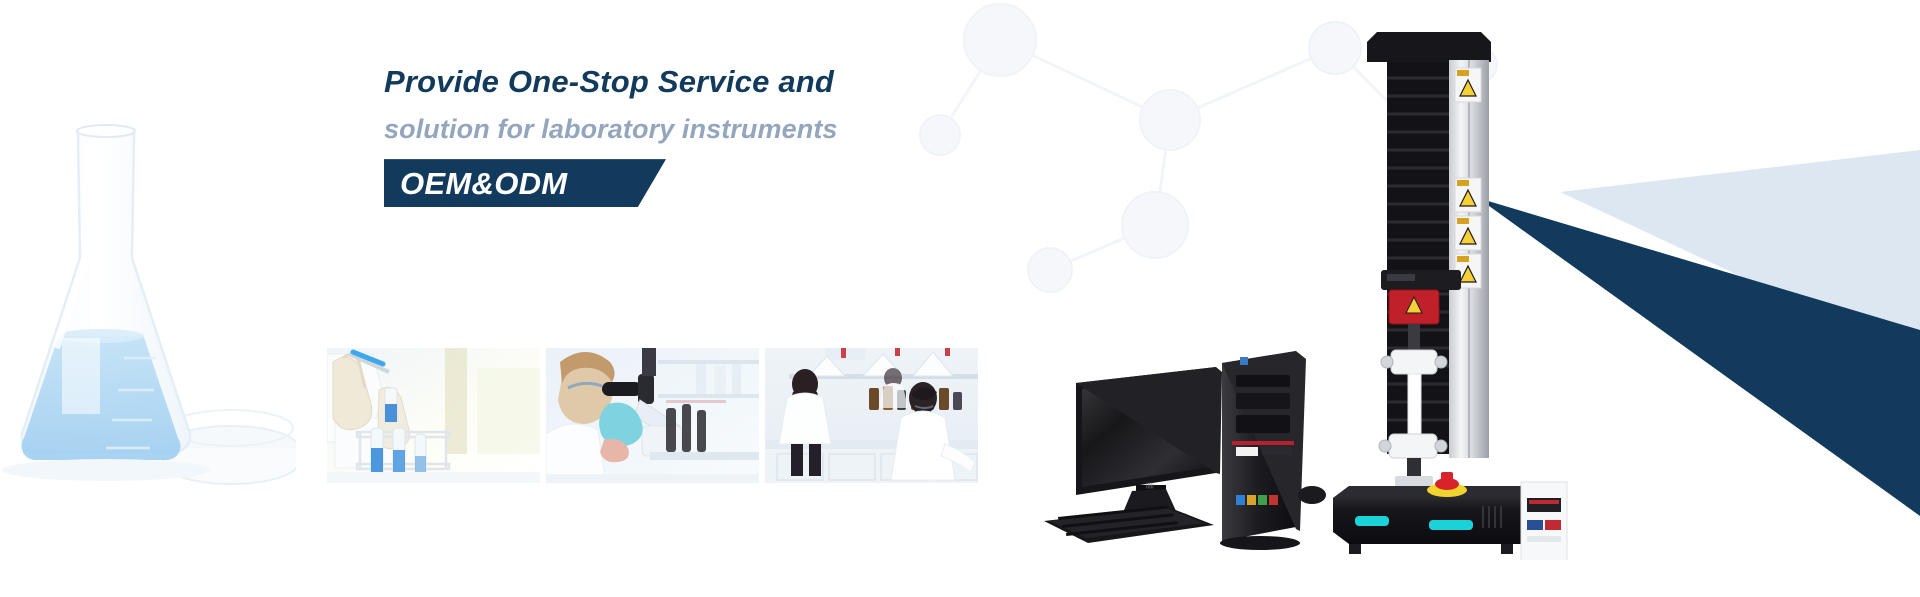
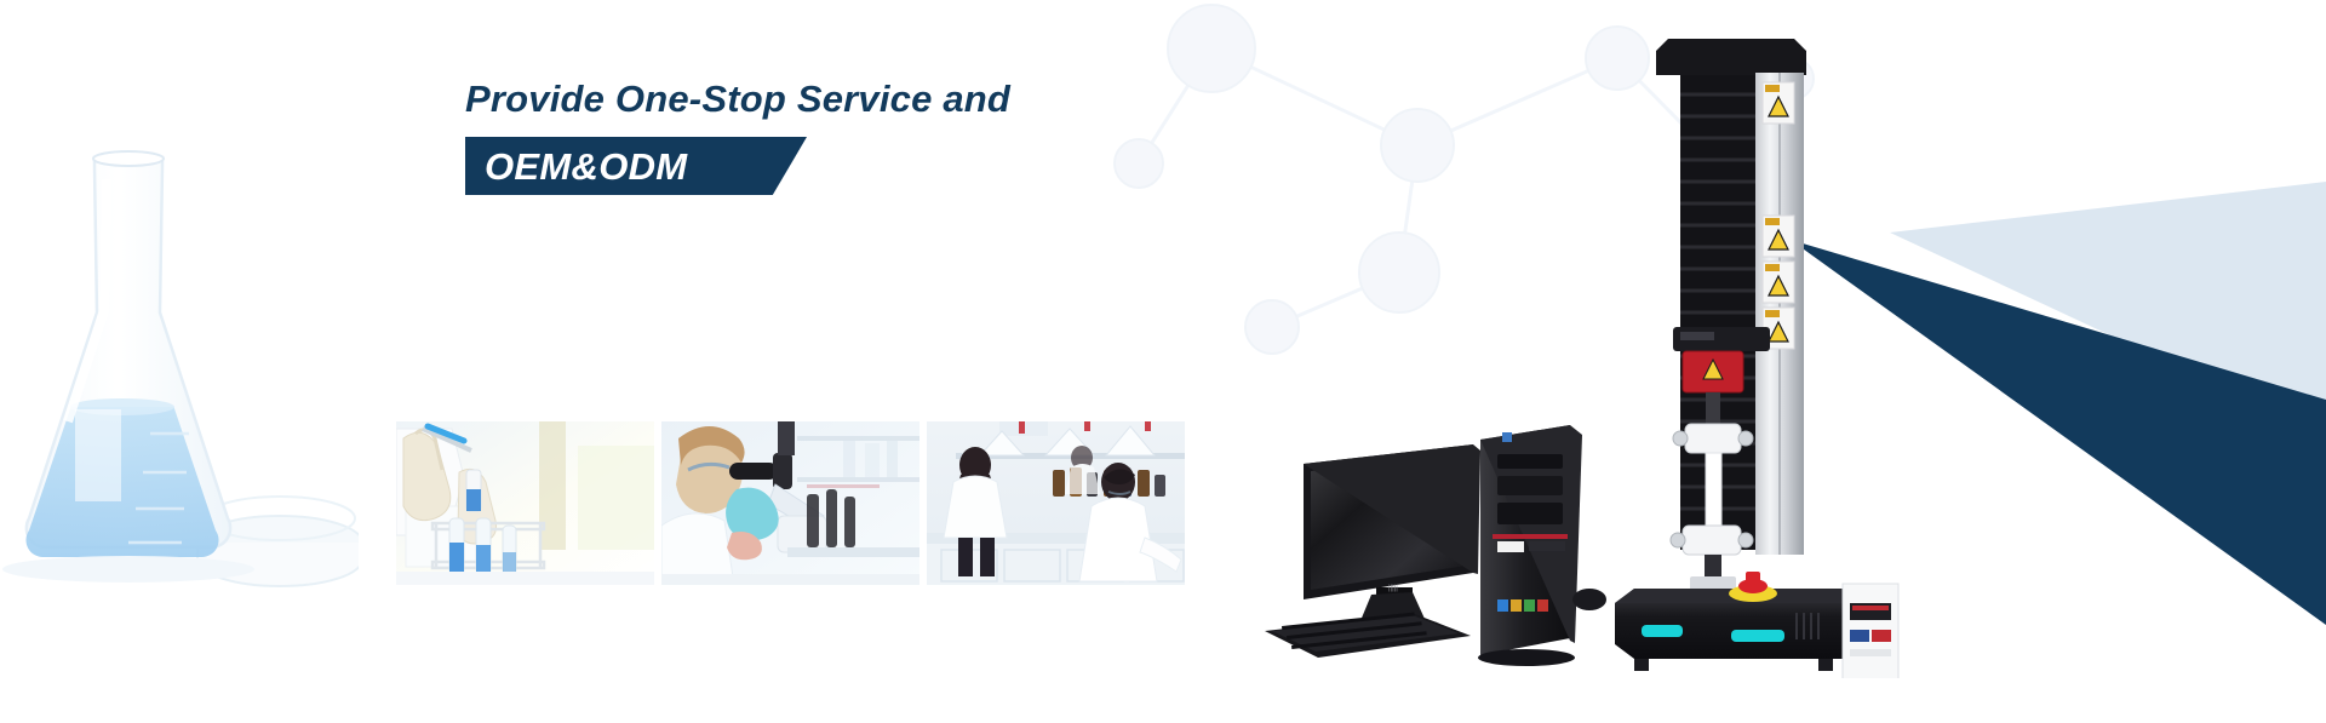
  Provide One-Stop Service and
- solution for laboratory instruments
  OEM&ODM
